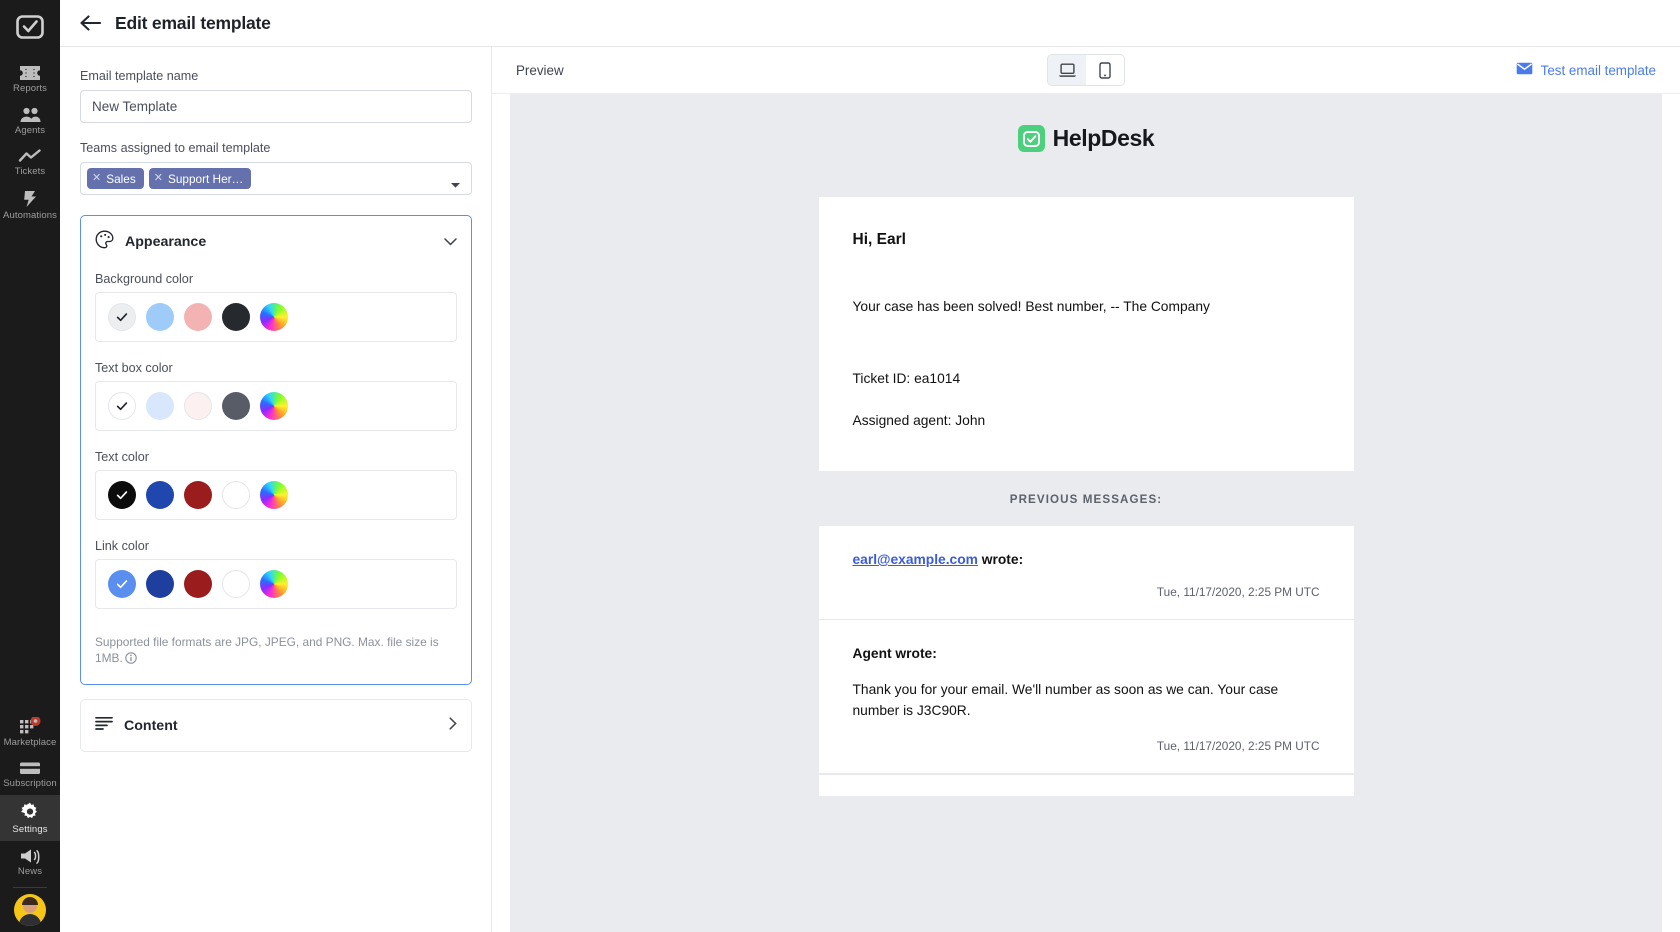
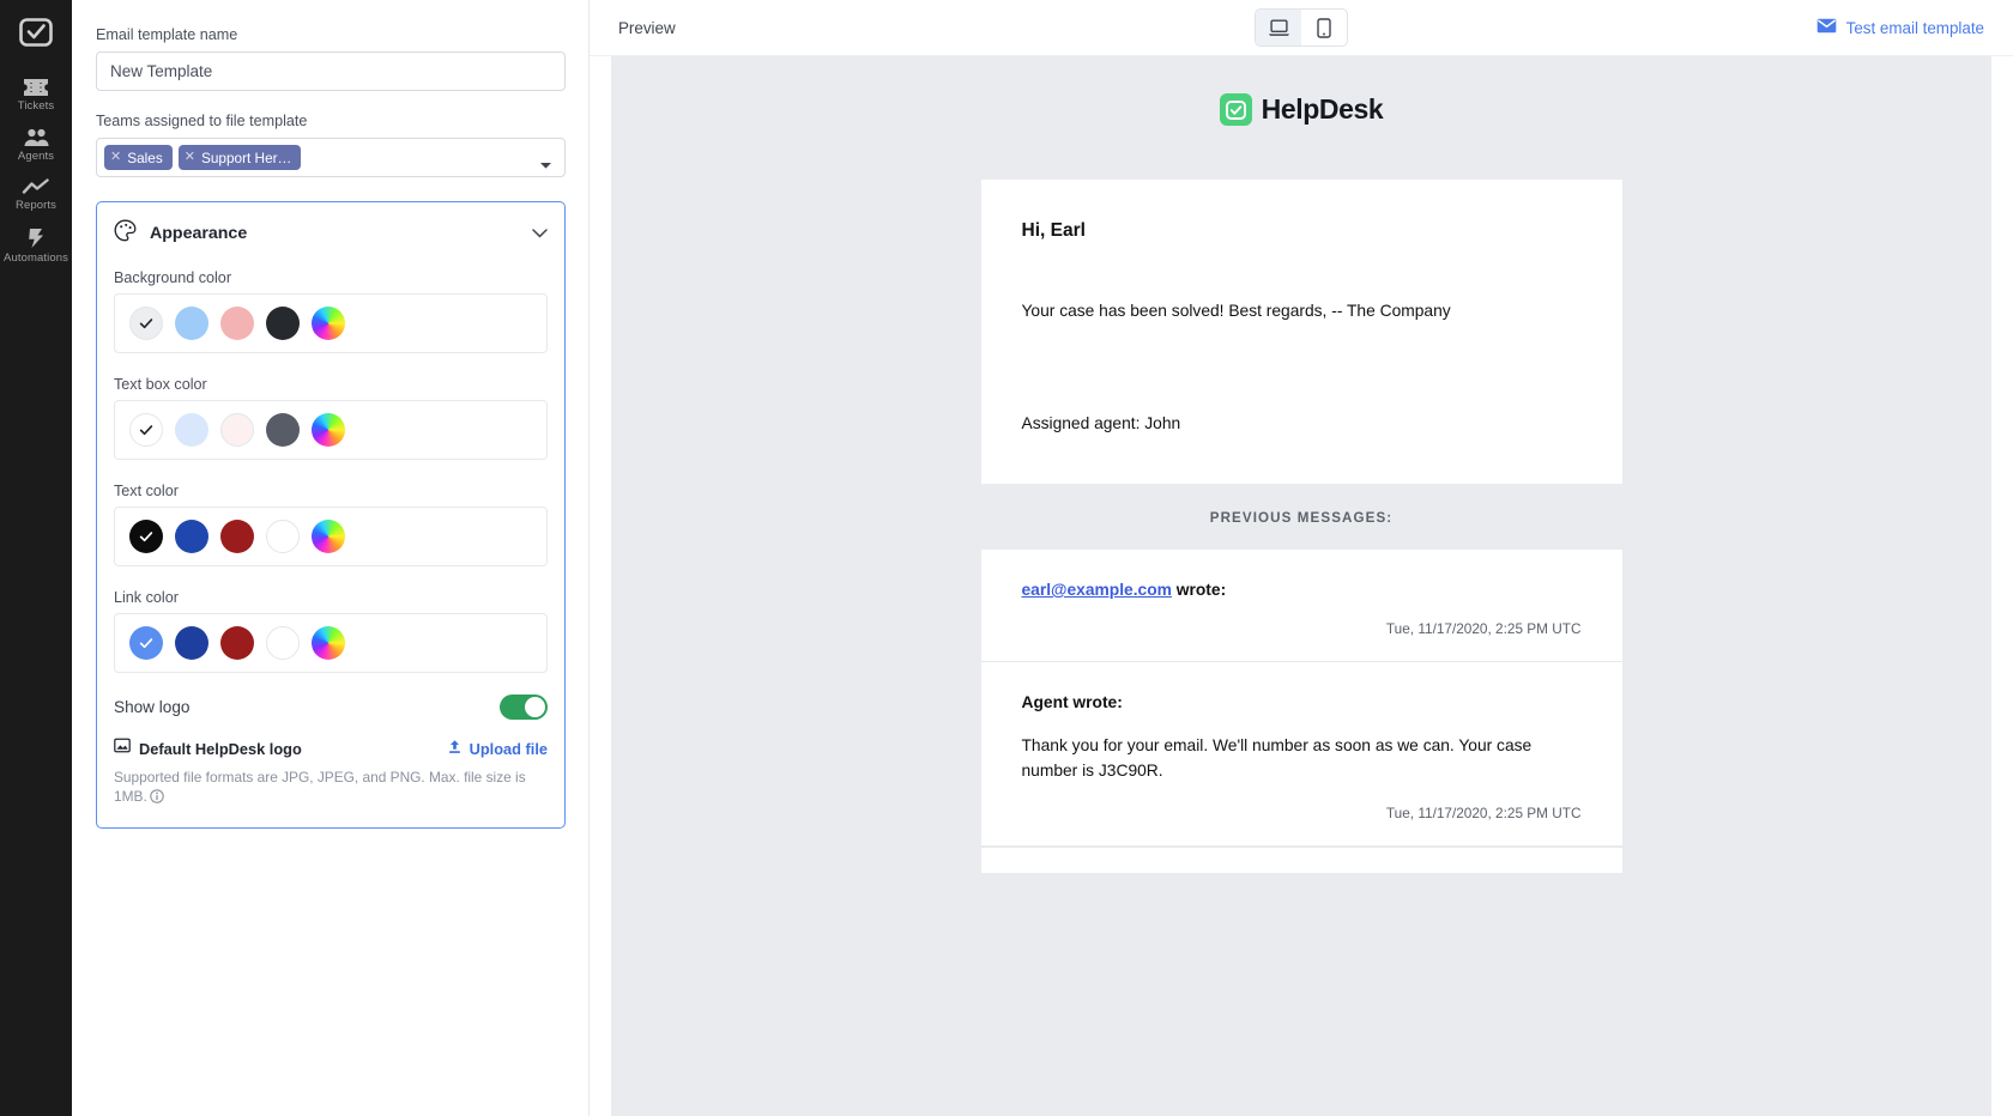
- Reports
+ Tickets
  Agents
- Tickets
+ Reports
  Automations
- Marketplace
- Subscription
- Settings
- News
- Edit email template
  Email template name
  New Template
- Teams assigned to email template
+ Teams assigned to file template
  ✕
  Sales
  ✕
  Support Her…
  Appearance
  Background color
  Text box color
  Text color
  Link color
+ Show logo
+ Default HelpDesk logo
+ Upload file
  Supported file formats are JPG, JPEG, and PNG. Max. file size is 1MB.
- Content
  Preview
  Test email template
  HelpDesk
  Hi, Earl
- Your case has been solved! Best number, -- The Company
+ Your case has been solved! Best regards, -- The Company
- Ticket ID: ea1014
  Assigned agent: John
  PREVIOUS MESSAGES:
  earl@example.com wrote:
  Tue, 11/17/2020, 2:25 PM UTC
  Agent wrote:
  Thank you for your email. We'll number as soon as we can. Your case number is J3C90R.
  Tue, 11/17/2020, 2:25 PM UTC
